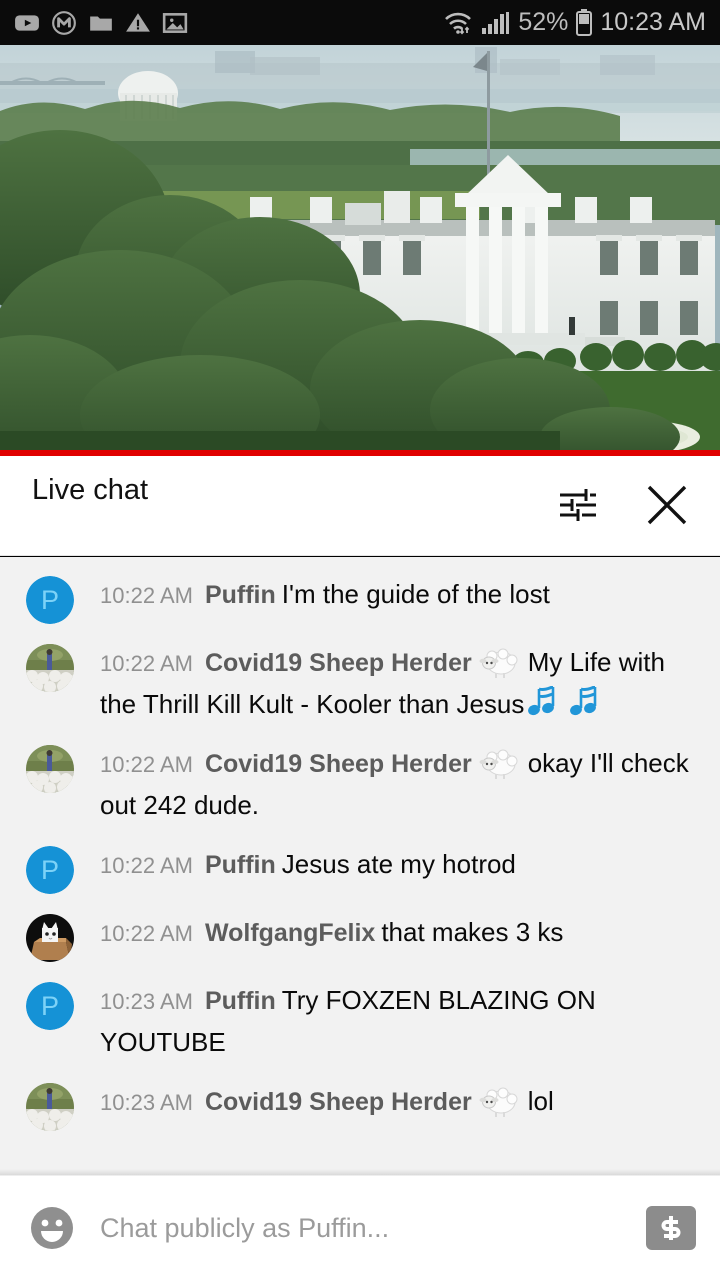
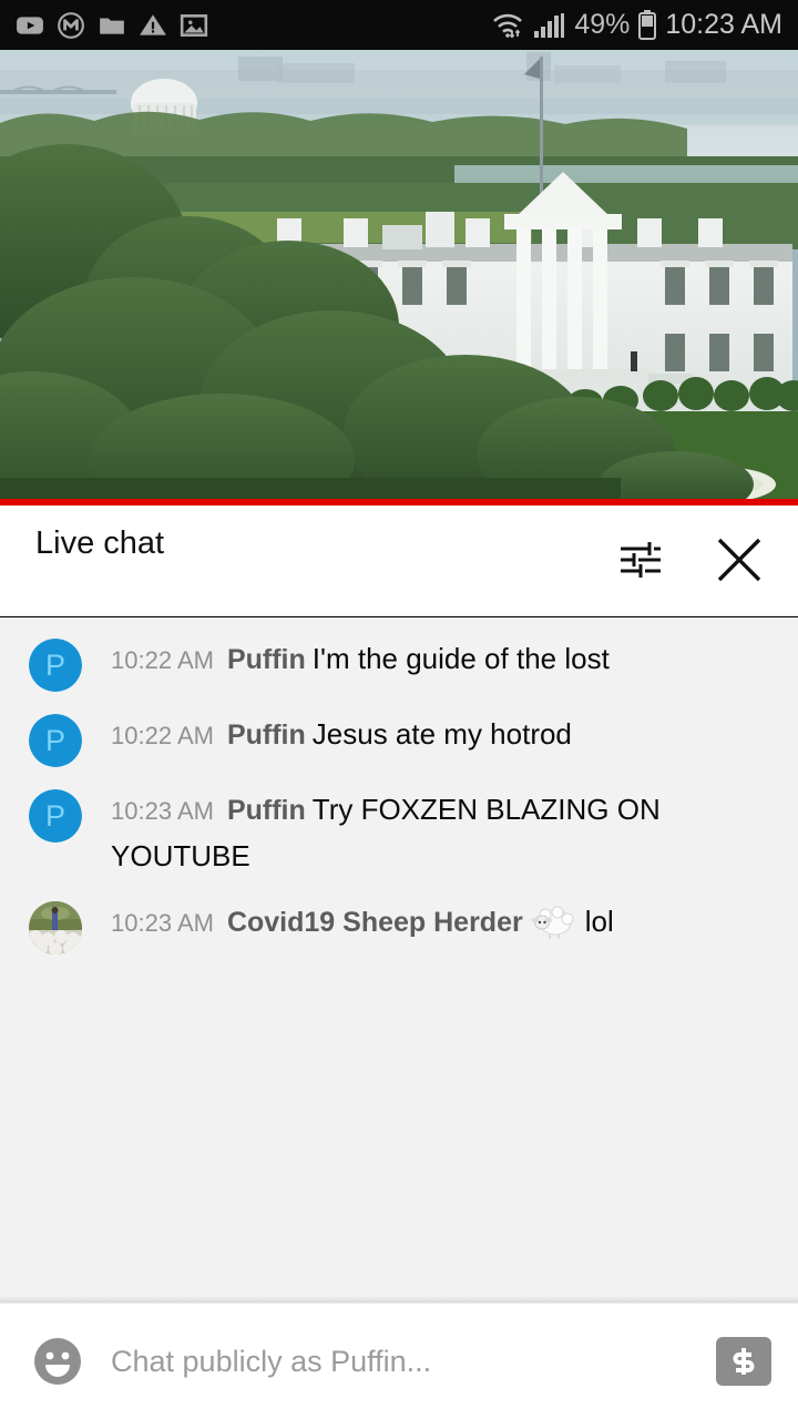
- 52%
+ 49%
  10:23 AM
  Live chat
  P
  10:22 AM Puffin I'm the guide of the lost
- 10:22 AM Covid19 Sheep Herder My Life with the Thrill Kill Kult - Kooler than Jesus
- 10:22 AM Covid19 Sheep Herder okay I'll check out 242 dude.
  P
  10:22 AM Puffin Jesus ate my hotrod
- 10:22 AM WolfgangFelix that makes 3 ks
  P
  10:23 AM Puffin Try FOXZEN BLAZING ON YOUTUBE
  10:23 AM Covid19 Sheep Herder lol
  Chat publicly as Puffin...
